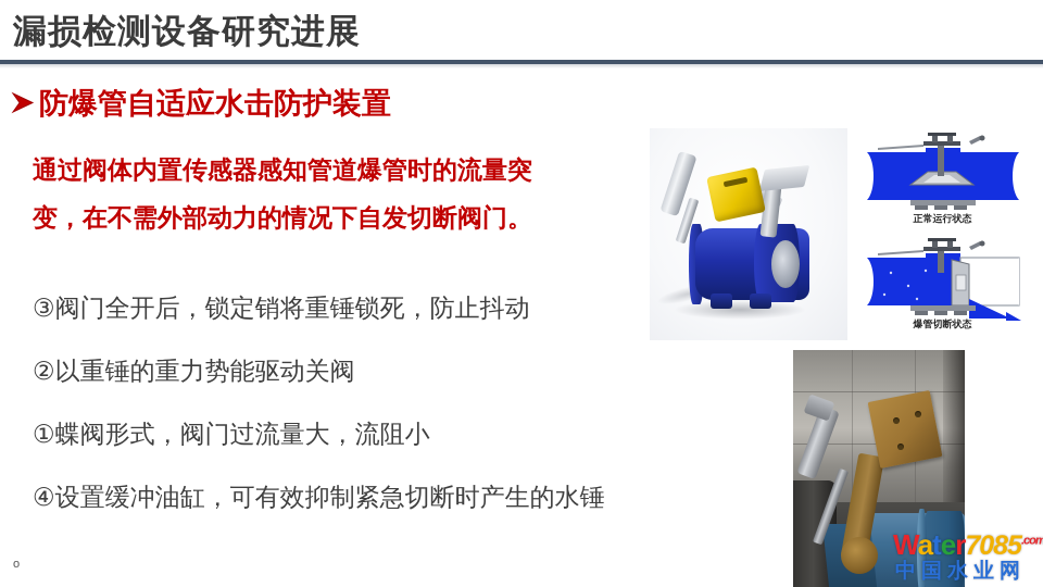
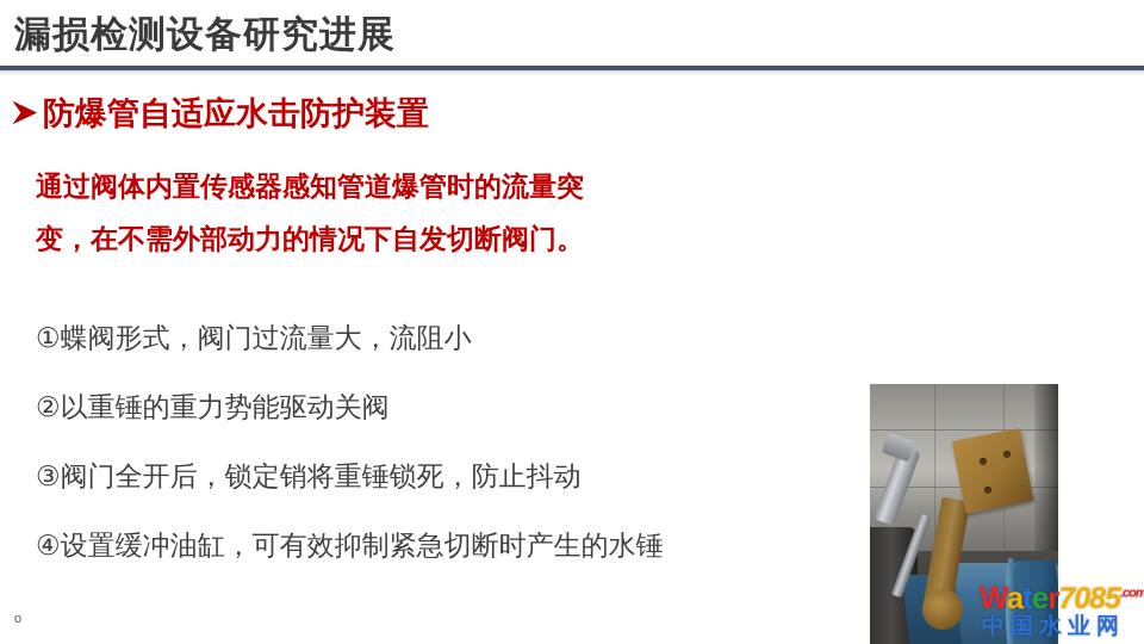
  漏损检测设备研究进展
  防爆管自适应水击防护装置
  通过阀体内置传感器感知管道爆管时的流量突
  变，在不需外部动力的情况下自发切断阀门。
- ③阀门全开后，锁定销将重锤锁死，防止抖动
+ ①蝶阀形式，阀门过流量大，流阻小
  ②以重锤的重力势能驱动关阀
- ①蝶阀形式，阀门过流量大，流阻小
+ ③阀门全开后，锁定销将重锤锁死，防止抖动
  ④设置缓冲油缸，可有效抑制紧急切断时产生的水锤
  o
- 正常运行状态
- 爆管切断状态
  Water7085.com
  中国水业网
